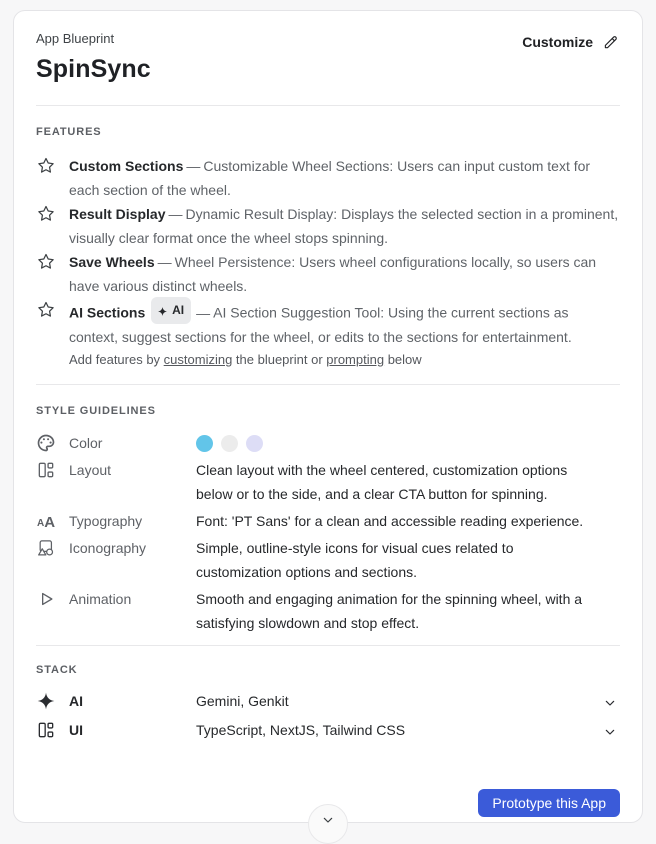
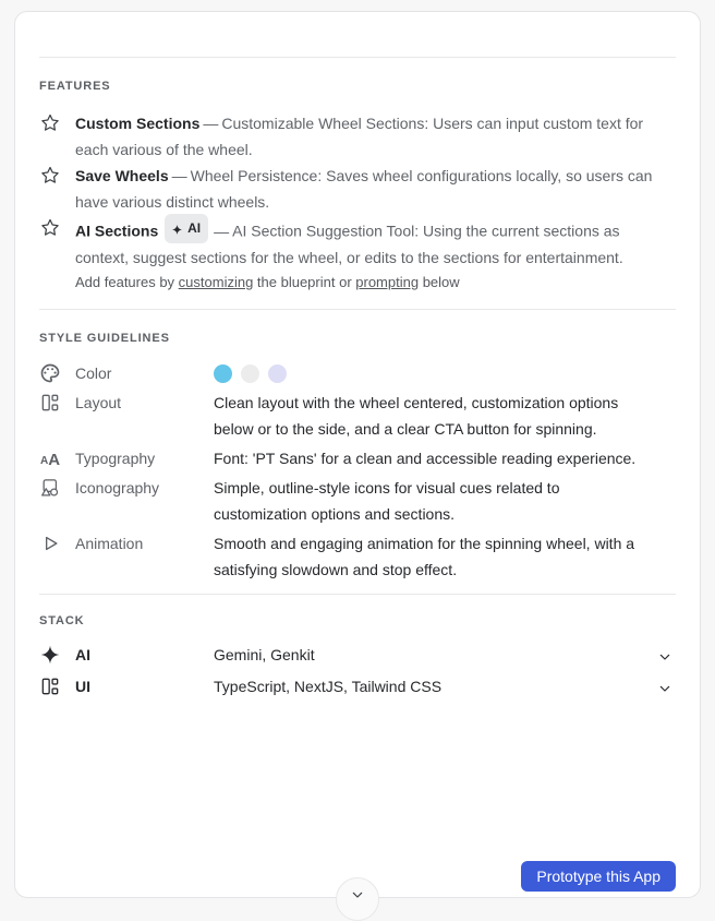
- App Blueprint
- SpinSync
- Customize
  FEATURES
- Custom Sections — Customizable Wheel Sections: Users can input custom text for each section of the wheel.
+ Custom Sections — Customizable Wheel Sections: Users can input custom text for each various of the wheel.
- Result Display — Dynamic Result Display: Displays the selected section in a prominent, visually clear format once the wheel stops spinning.
- Save Wheels — Wheel Persistence: Users wheel configurations locally, so users can have various distinct wheels.
+ Save Wheels — Wheel Persistence: Saves wheel configurations locally, so users can have various distinct wheels.
  AI Sections
  AI
  — AI Section Suggestion Tool: Using the current sections as context, suggest sections for the wheel, or edits to the sections for entertainment.
  Add features by customizing the blueprint or prompting below
  STYLE GUIDELINES
  Color
  Layout
  Clean layout with the wheel centered, customization options below or to the side, and a clear CTA button for spinning.
  A
  A
  Typography
  Font: 'PT Sans' for a clean and accessible reading experience.
  Iconography
  Simple, outline-style icons for visual cues related to customization options and sections.
  Animation
  Smooth and engaging animation for the spinning wheel, with a satisfying slowdown and stop effect.
  STACK
  AI
  Gemini, Genkit
  UI
  TypeScript, NextJS, Tailwind CSS
  Prototype this App
